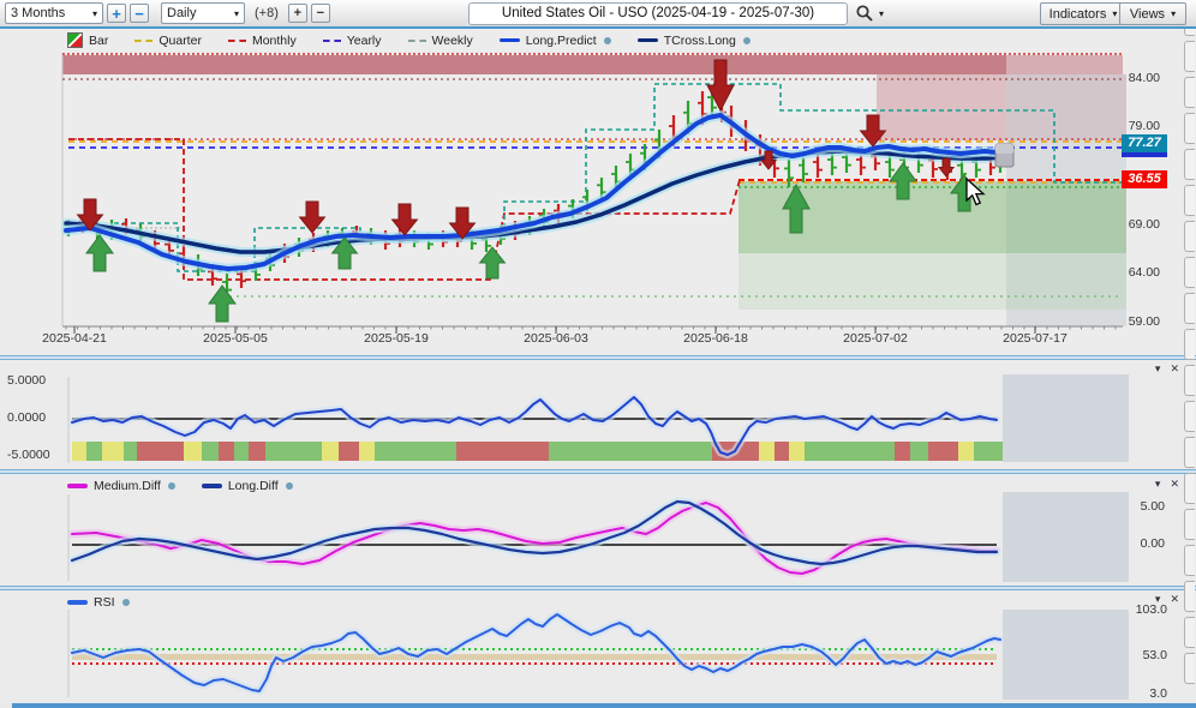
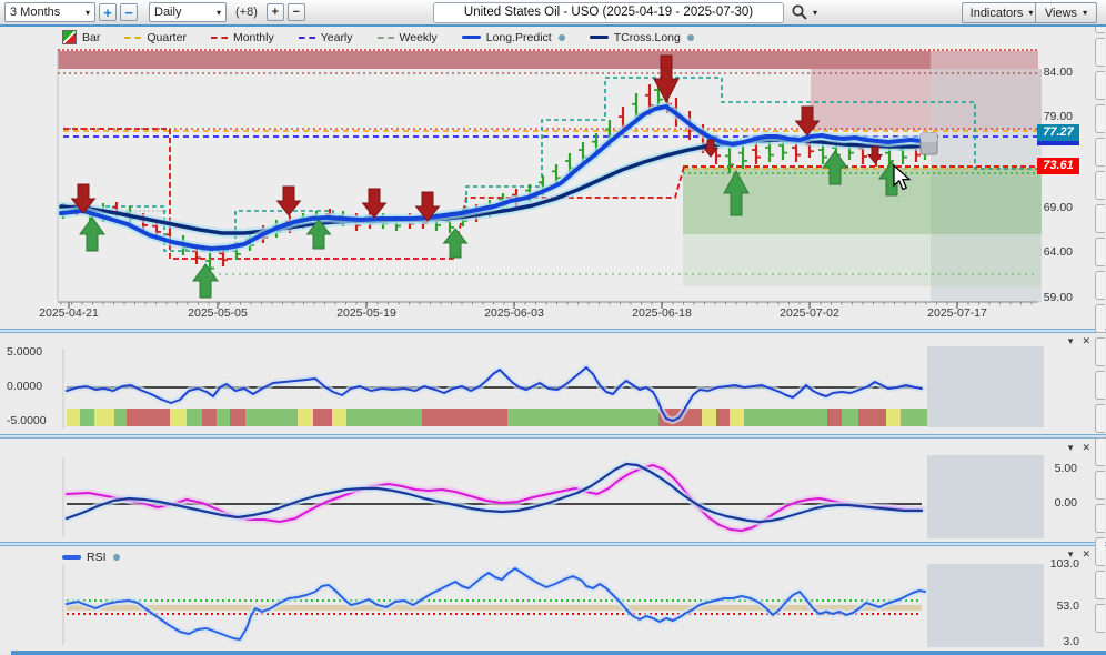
  84.00
  79.00
  69.00
  64.00
  59.00
  2025-04-21
  2025-05-05
  2025-05-19
  2025-06-03
  2025-06-18
  2025-07-02
  2025-07-17
  5.0000
  0.0000
  -5.0000
  5.00
  0.00
  103.0
  53.0
  3.0
  Bar
  Quarter
  Monthly
  Yearly
  Weekly
  Long.Predict
  TCross.Long
- Medium.Diff
- Long.Diff
  RSI
  ▾
  ✕
  ▾
  ✕
  ▾
  ✕
  77.27
- 36.55
+ 73.61
  3 Months
  ▾
  +
  −
  Daily
  ▾
  (+8)
  +
  −
  United States Oil - USO (2025-04-19 - 2025-07-30)
  ▾
  Indicators
  ▾
  Views
  ▾
